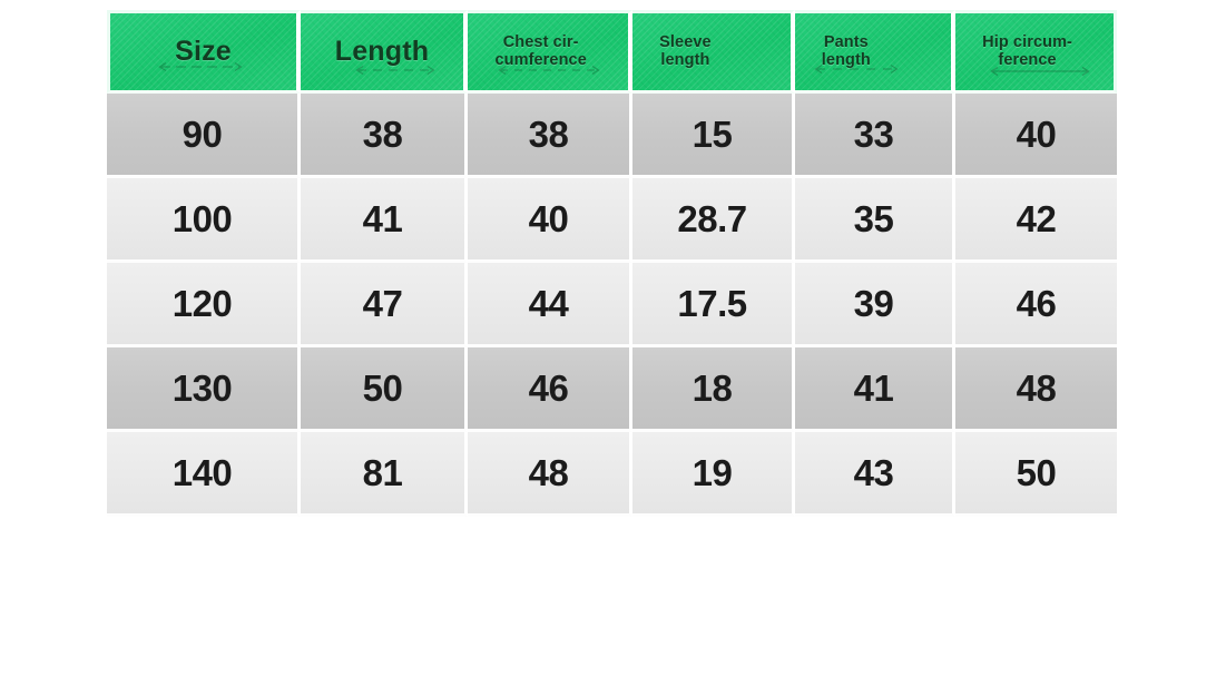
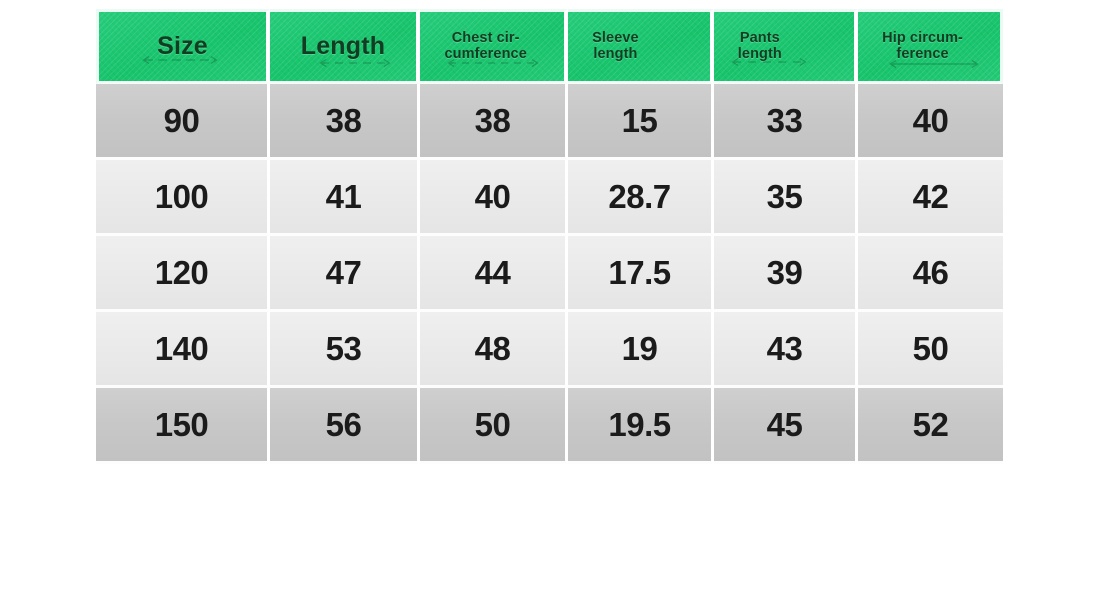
  Size	Length	Chest cir- cumference	Sleeve length	Pants length	Hip circum- ference
  90	38	38	15	33	40
  100	41	40	28.7	35	42
  120	47	44	17.5	39	46
- 130	50	46	18	41	48
- 140	81	48	19	43	50
+ 140	53	48	19	43	50
+ 150	56	50	19.5	45	52
